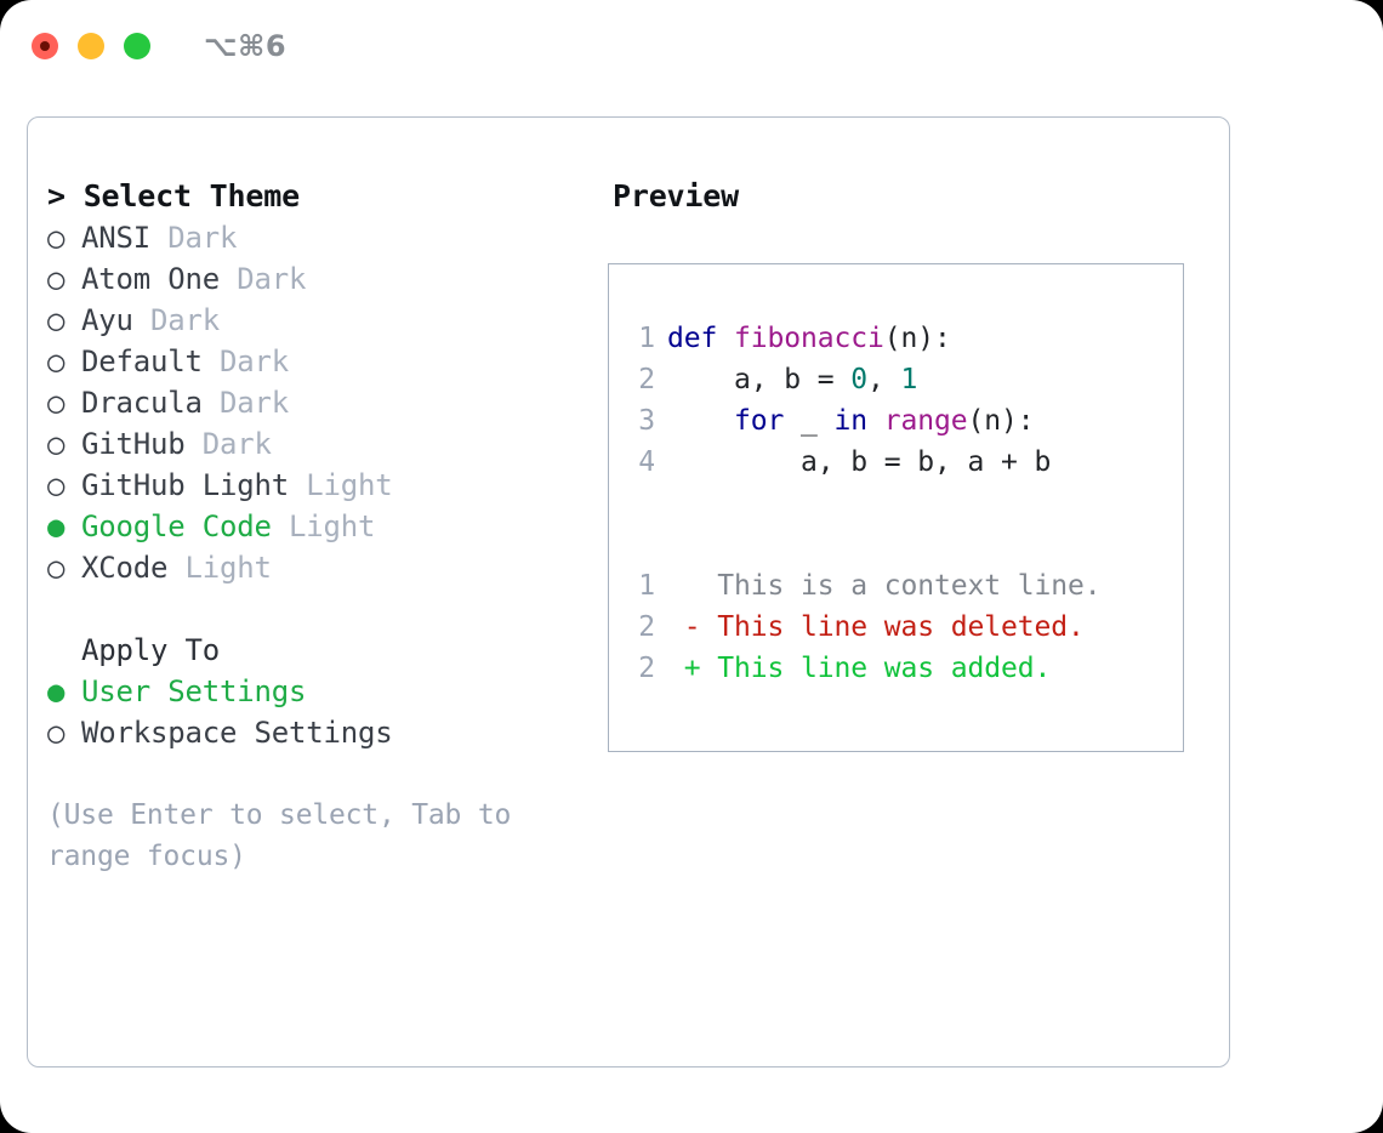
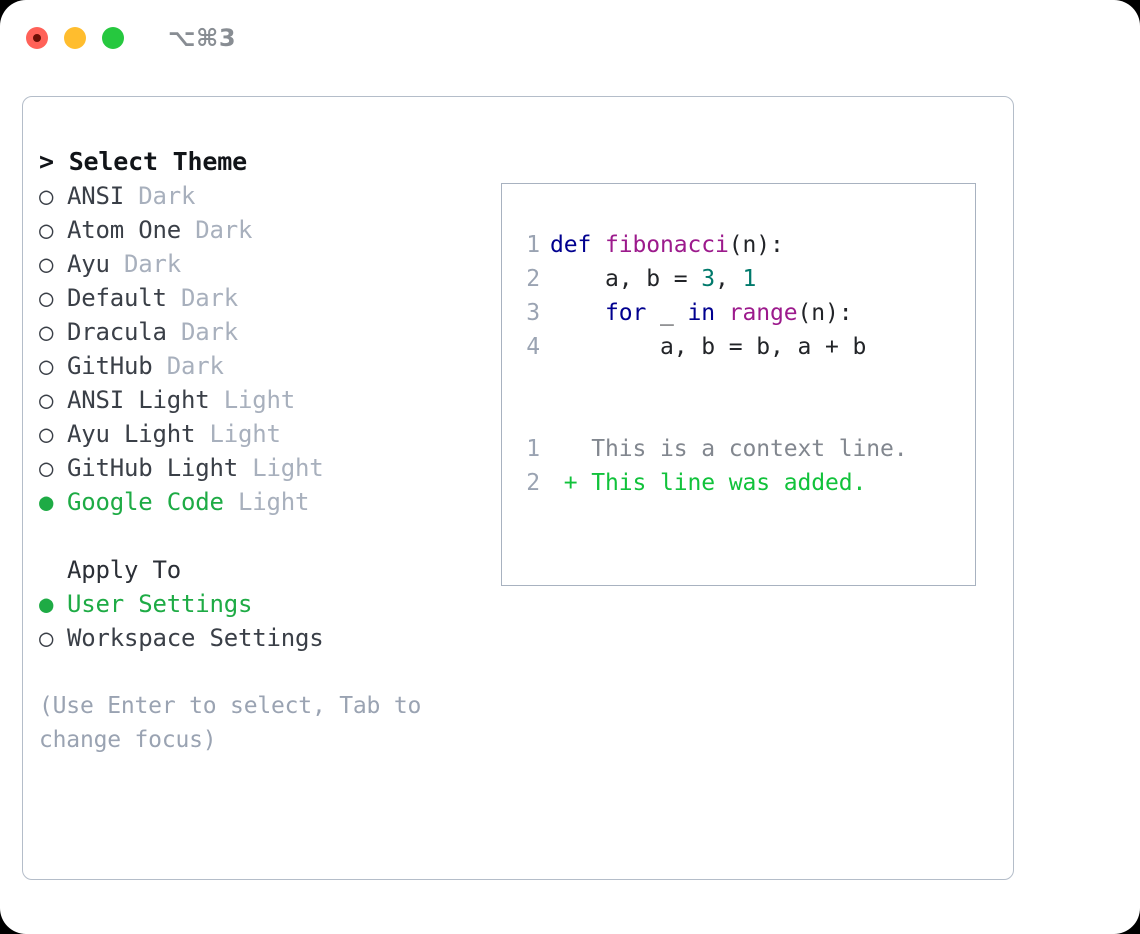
- ⌥⌘6
+ ⌥⌘3
  > Select Theme
  ○ ANSI Dark
  ○ Atom One Dark
  ○ Ayu Dark
  ○ Default Dark
  ○ Dracula Dark
  ○ GitHub Dark
+ ○ ANSI Light Light
+ ○ Ayu Light Light
  ○ GitHub Light Light
  ● Google Code Light
- ○ XCode Light
  Apply To
  ● User Settings
  ○ Workspace Settings
- (Use Enter to select, Tab to range focus)
+ (Use Enter to select, Tab to change focus)
- Preview
  1 def fibonacci(n):
- 2 a, b = 0, 1
+ 2 a, b = 3, 1
  3 for _ in range(n):
  4 a, b = b, a + b
  1 This is a context line.
- 2 - This line was deleted.
  2 + This line was added.
